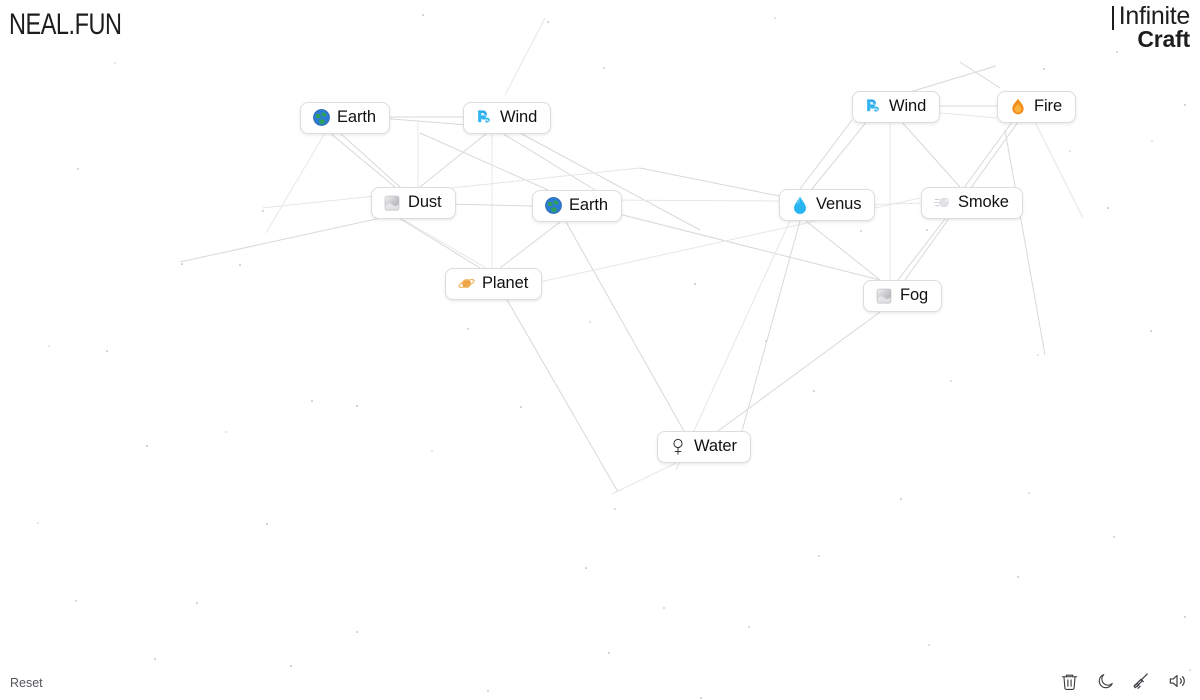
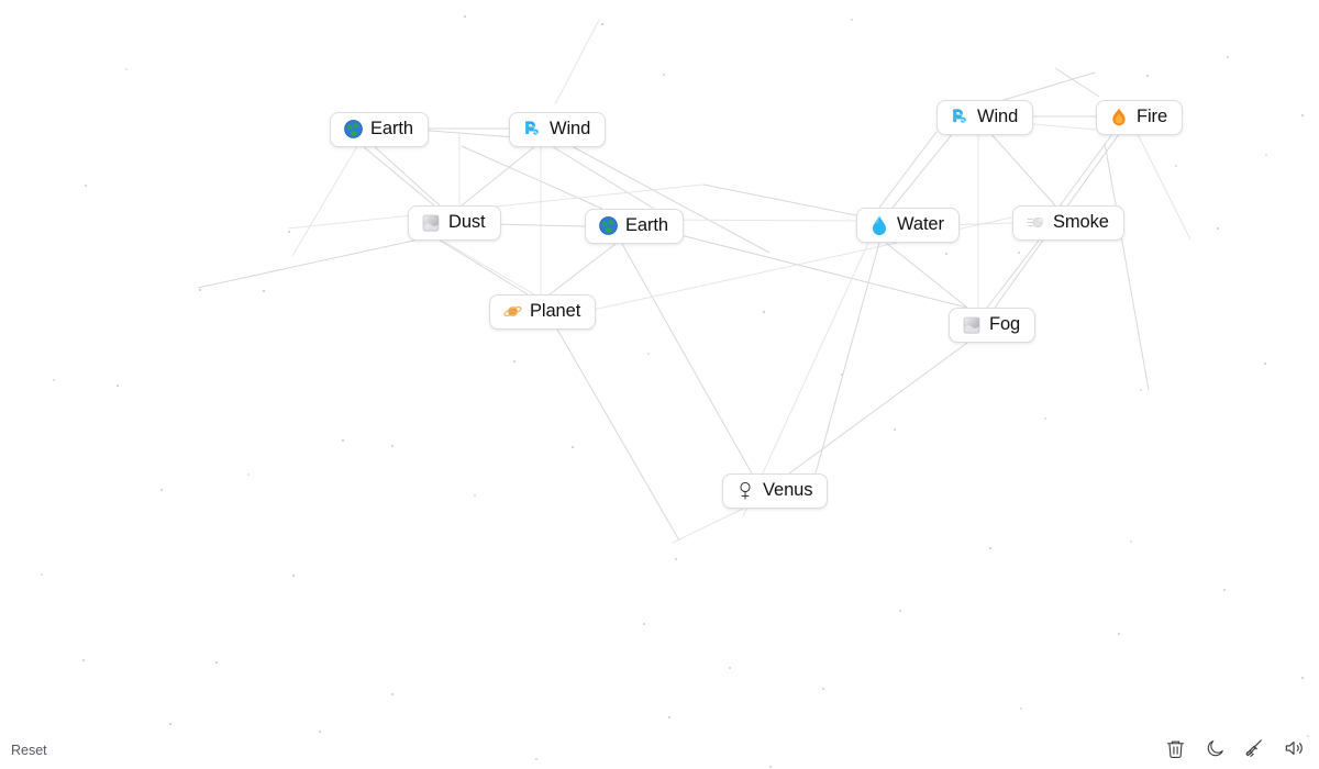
- NEAL.FUN
- Infinite
- Craft
  Earth
  Wind
  Dust
  Earth
  Planet
  Wind
  Fire
- Venus
+ Water
  Smoke
  Fog
- Water
+ Venus
  Reset
